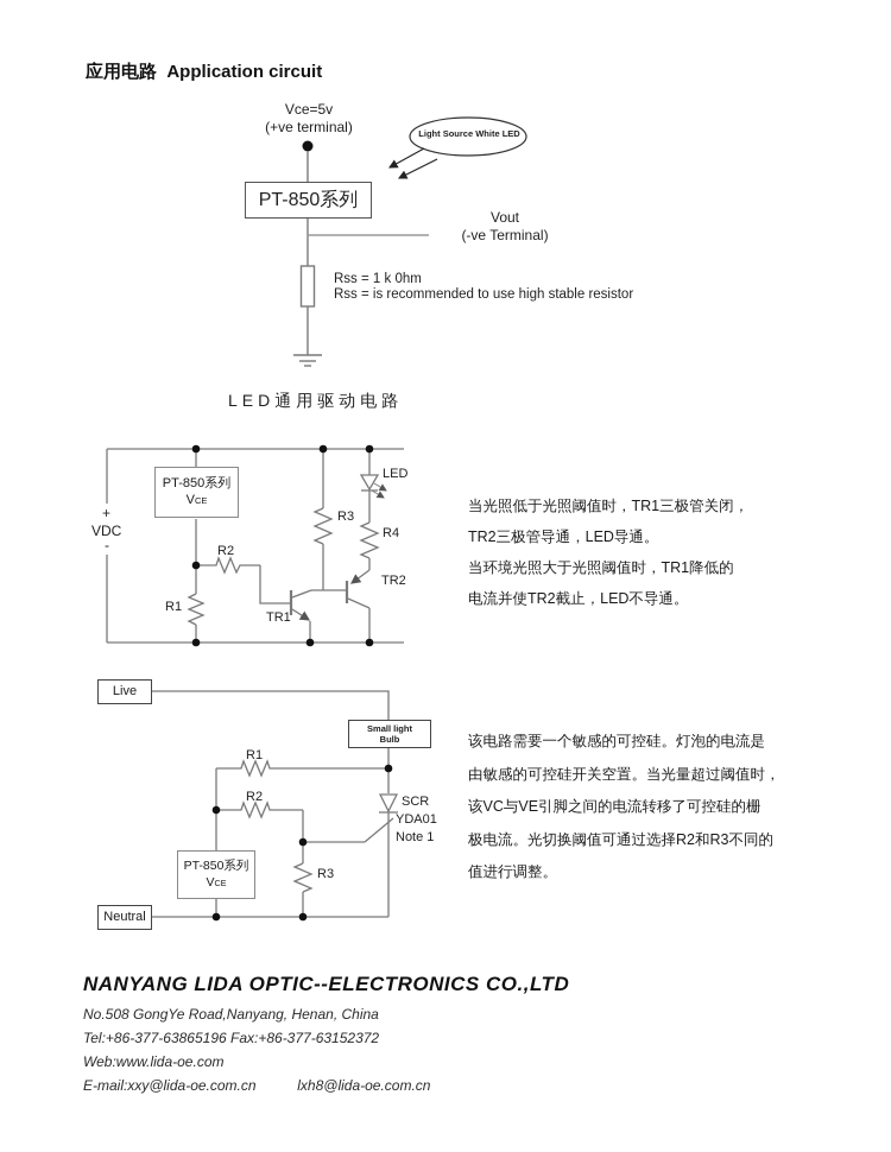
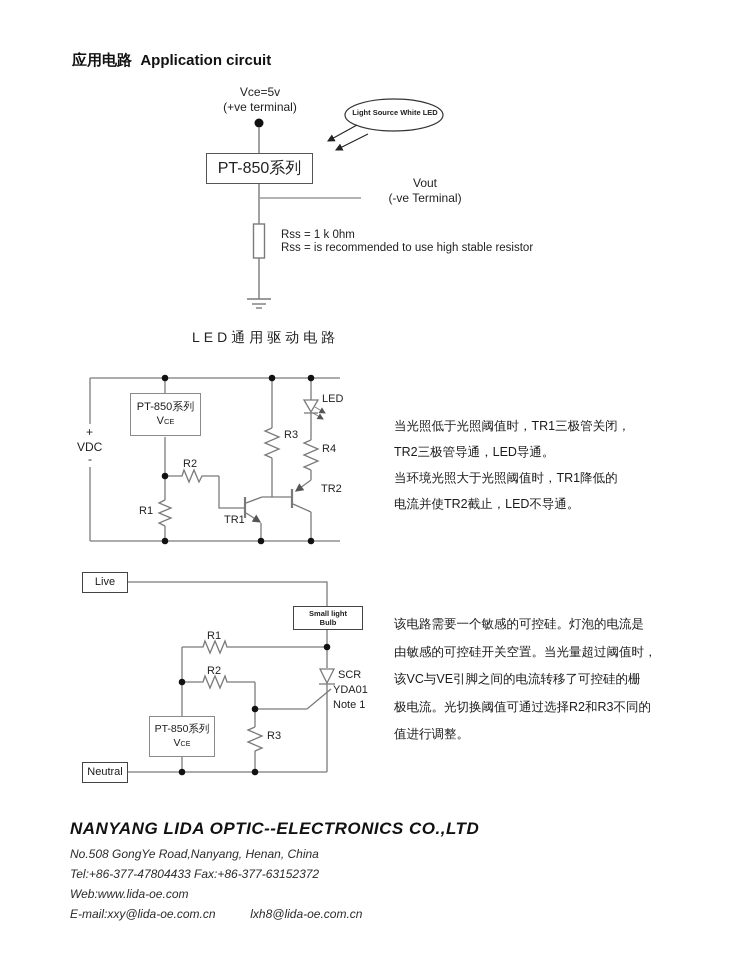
  应用电路 Application circuit
  Vce=5v
  (+ve terminal)
  PT-850系列
  Light Source White LED
  Vout
  (-ve Terminal)
  Rss = 1 k 0hm
  Rss = is recommended to use high stable resistor
  LED通用驱动电路
  PT-850系列
  VCE
  +
  VDC
  -
  R2
  R1
  R3
  R4
  LED
  TR1
  TR2
  当光照低于光照阈值时，TR1三极管关闭，
  TR2三极管导通，LED导通。
  当环境光照大于光照阈值时，TR1降低的
  电流并使TR2截止，LED不导通。
  Live
  Small light
  Bulb
  R1
  R2
  R3
  SCR
  YDA01
  Note 1
  PT-850系列
  VCE
  Neutral
  该电路需要一个敏感的可控硅。灯泡的电流是
  由敏感的可控硅开关空置。当光量超过阈值时，
  该VC与VE引脚之间的电流转移了可控硅的栅
  极电流。光切换阈值可通过选择R2和R3不同的
  值进行调整。
  NANYANG LIDA OPTIC--ELECTRONICS CO.,LTD
  No.508 GongYe Road,Nanyang, Henan, China
- Tel:+86-377-63865196 Fax:+86-377-63152372
+ Tel:+86-377-47804433 Fax:+86-377-63152372
  Web:www.lida-oe.com
  E-mail:xxy@lida-oe.com.cn lxh8@lida-oe.com.cn
